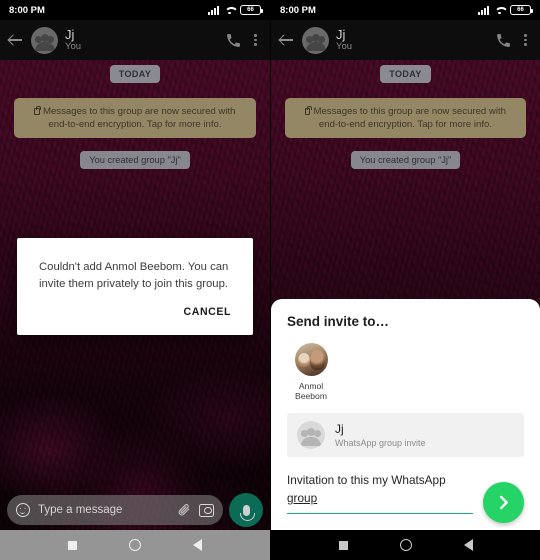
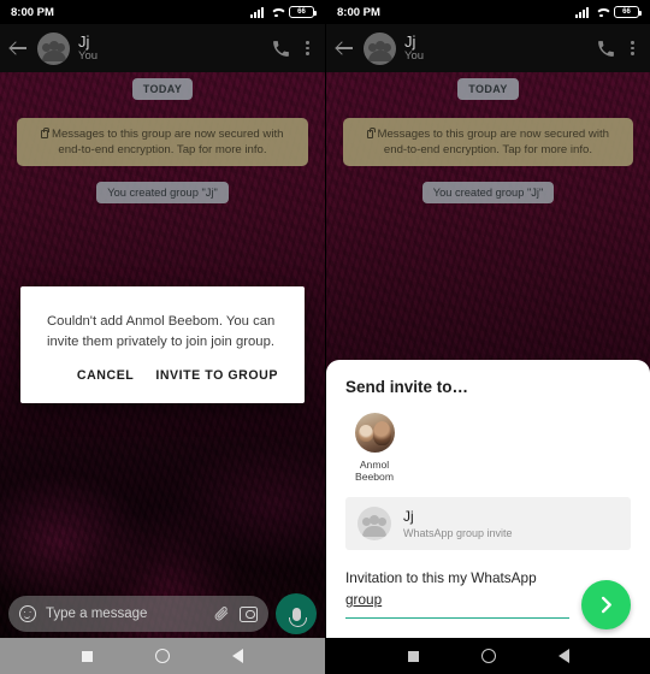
  8:00 PM
  Jj
  You
  TODAY
  Messages to this group are now secured with end-to-end encryption. Tap for more info.
  You created group "Jj"
  Type a message
- Couldn't add Anmol Beebom. You can invite them privately to join this group.
+ Couldn't add Anmol Beebom. You can invite them privately to join join group.
  CANCEL
+ INVITE TO GROUP
  8:00 PM
  Jj
  You
  TODAY
  Messages to this group are now secured with end-to-end encryption. Tap for more info.
  You created group "Jj"
  Send invite to…
  Anmol
  Beebom
  Jj
  WhatsApp group invite
  Invitation to this my WhatsApp group
